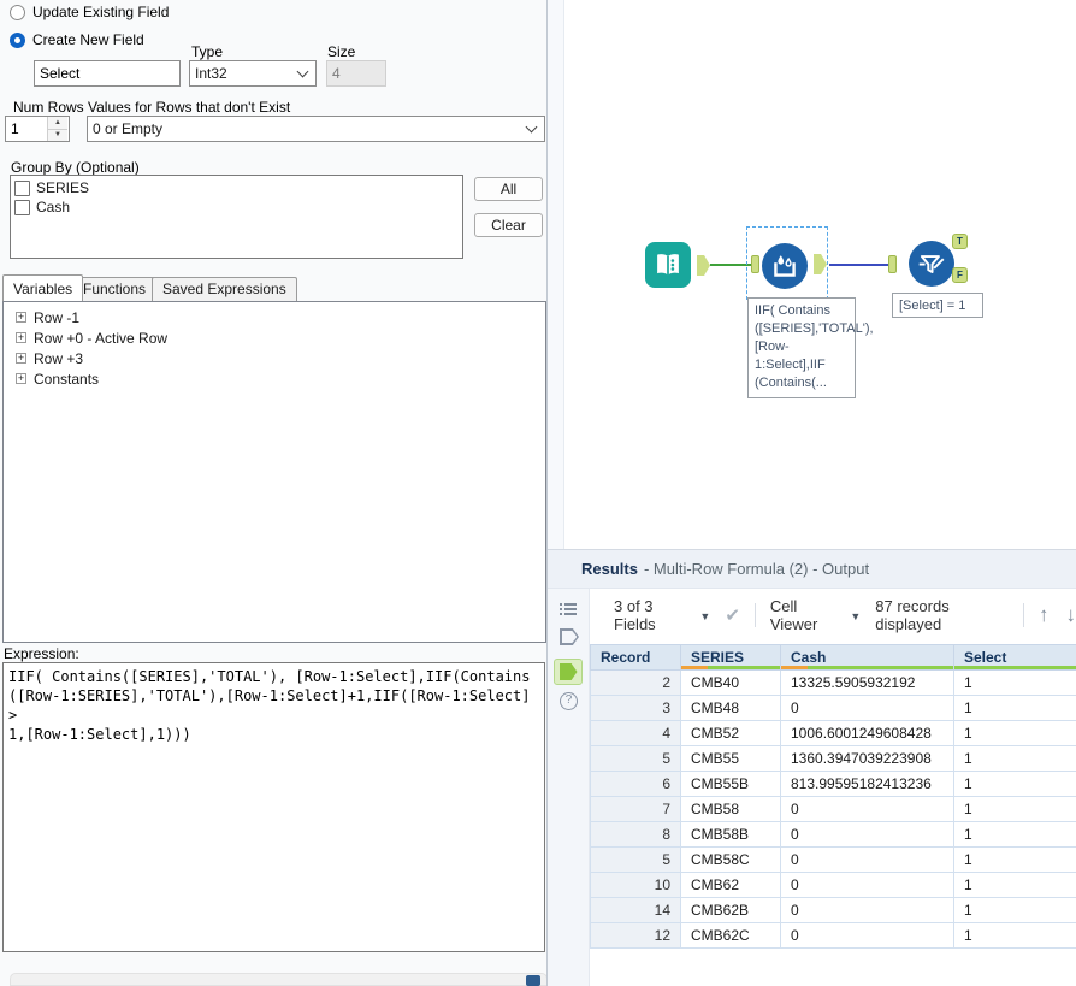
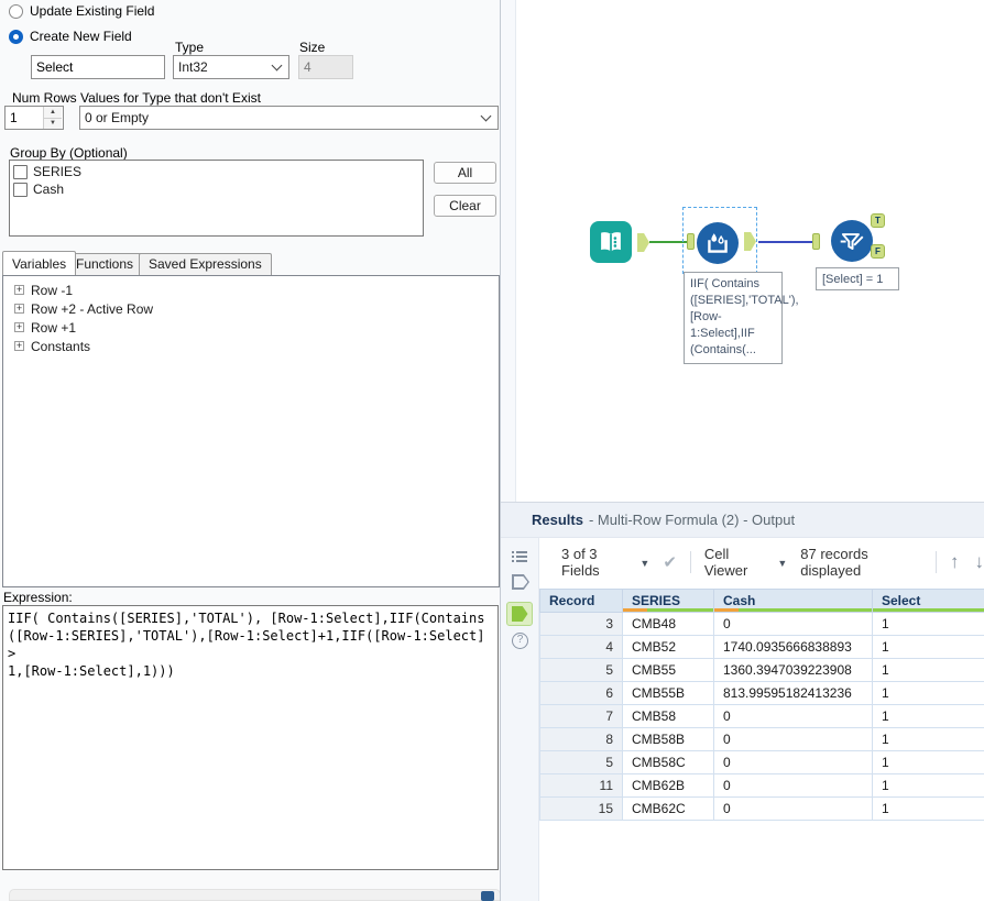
  Update Existing Field
  Create New Field
  Type
  Size
  Select
  Int32
  4
  Num Rows
- Values for Rows that don't Exist
+ Values for Type that don't Exist
  1
  0 or Empty
  Group By (Optional)
  SERIES
  Cash
  All
  Clear
  Variables
  Functions
  Saved Expressions
  +
  Row -1
  +
- Row +0 - Active Row
+ Row +2 - Active Row
  +
- Row +3
+ Row +1
  +
  Constants
  Expression:
  IIF( Contains([SERIES],'TOTAL'), [Row-1:Select],IIF(Contains
  T
  F
  IIF( Contains
  ([SERIES],'TOTAL'),
  [Row-1:Select],IIF
  (Contains(...
  [Select] = 1
  Results
  - Multi-Row Formula (2) - Output
  ?
  3 of 3 Fields
  ▼
  ✔
  Cell Viewer
  ▼
  87 records displayed
  ↑
  ↓
  Record	SERIES	Cash	Select
- 2	CMB40	13325.5905932192	1
  3	CMB48	0	1
- 4	CMB52	1006.6001249608428	1
+ 4	CMB52	1740.0935666838893	1
  5	CMB55	1360.3947039223908	1
  6	CMB55B	813.99595182413236	1
  7	CMB58	0	1
  8	CMB58B	0	1
  5	CMB58C	0	1
- 10	CMB62	0	1
- 14	CMB62B	0	1
+ 11	CMB62B	0	1
- 12	CMB62C	0	1
+ 15	CMB62C	0	1
